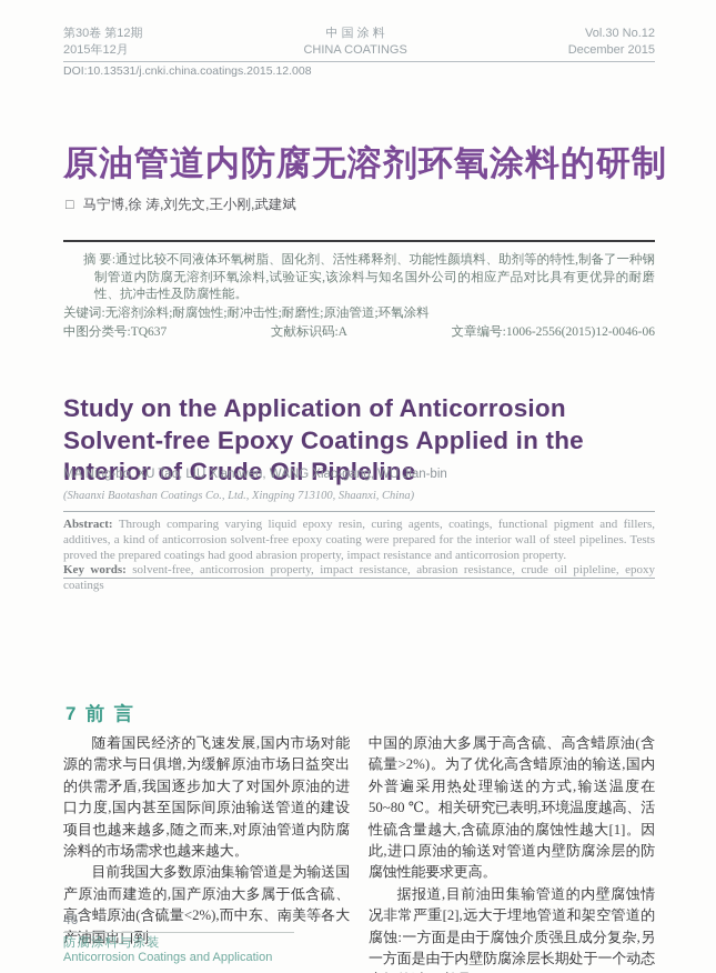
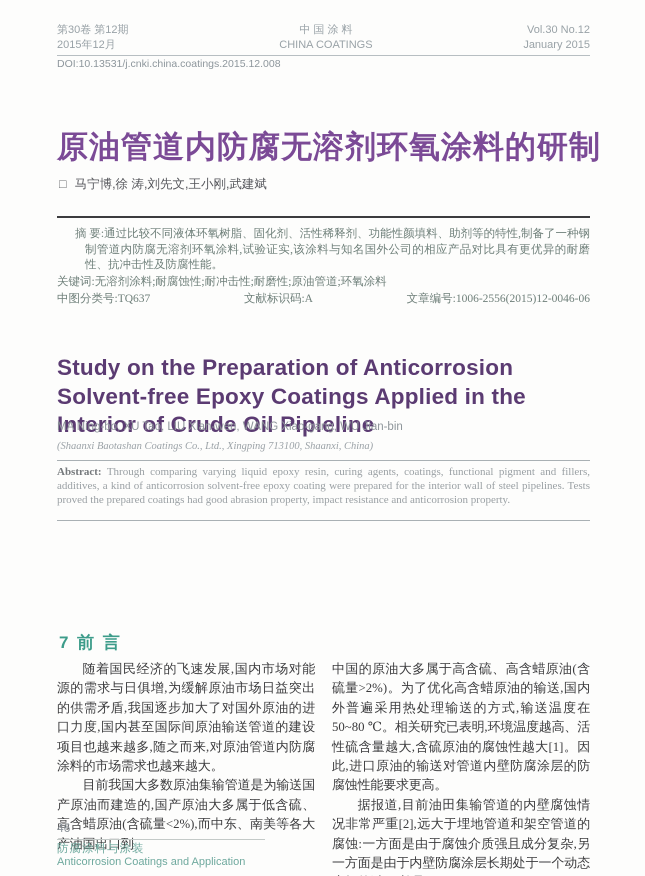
  第30卷 第12期
  2015年12月
  中 国 涂 料
  CHINA COATINGS
  Vol.30 No.12
- December 2015
+ January 2015
  DOI:10.13531/j.cnki.china.coatings.2015.12.008
  原油管道内防腐无溶剂环氧涂料的研制
  □
  马宁博,徐 涛,刘先文,王小刚,武建斌
  摘 要:通过比较不同液体环氧树脂、固化剂、活性稀释剂、功能性颜填料、助剂等的特性,制备了一种钢制管道内防腐无溶剂环氧涂料,试验证实,该涂料与知名国外公司的相应产品对比具有更优异的耐磨性、抗冲击性及防腐性能。
  关键词:无溶剂涂料;耐腐蚀性;耐冲击性;耐磨性;原油管道;环氧涂料
  中图分类号:TQ637
  文献标识码:A
  文章编号:1006-2556(2015)12-0046-06
- Study on the Application of Anticorrosion Solvent-free Epoxy Coatings Applied in the Interior of Crude Oil Pipleline
+ Study on the Preparation of Anticorrosion Solvent-free Epoxy Coatings Applied in the Interior of Crude Oil Pipleline
  MA Ning-bo, XU Tao, LIU Xian-wen, WANG Xiao-gang, WU Jian-bin
  (Shaanxi Baotashan Coatings Co., Ltd., Xingping 713100, Shaanxi, China)
  Abstract: Through comparing varying liquid epoxy resin, curing agents, coatings, functional pigment and fillers, additives, a kind of anticorrosion solvent-free epoxy coating were prepared for the interior wall of steel pipelines. Tests proved the prepared coatings had good abrasion property, impact resistance and anticorrosion property.
- Key words: solvent-free, anticorrosion property, impact resistance, abrasion resistance, crude oil pipleline, epoxy coatings
  7 前 言
  随着国民经济的飞速发展,国内市场对能源的需求与日俱增,为缓解原油市场日益突出的供需矛盾,我国逐步加大了对国外原油的进口力度,国内甚至国际间原油输送管道的建设项目也越来越多,随之而来,对原油管道内防腐涂料的市场需求也越来越大。
  目前我国大多数原油集输管道是为输送国产原油而建造的,国产原油大多属于低含硫、高含蜡原油(含硫量<2%),而中东、南美等各大产油国出口到
  中国的原油大多属于高含硫、高含蜡原油(含硫量>2%)。为了优化高含蜡原油的输送,国内外普遍采用热处理输送的方式,输送温度在50~80 ℃。相关研究已表明,环境温度越高、活性硫含量越大,含硫原油的腐蚀性越大[1]。因此,进口原油的输送对管道内壁防腐涂层的防腐蚀性能要求更高。
  据报道,目前油田集输管道的内壁腐蚀情况非常严重[2],远大于埋地管道和架空管道的腐蚀:一方面是由于腐蚀介质强且成分复杂,另一方面是由于内壁防腐涂层长期处于一个动态
  46
  防腐涂料与涂装
  Anticorrosion Coatings and Application
